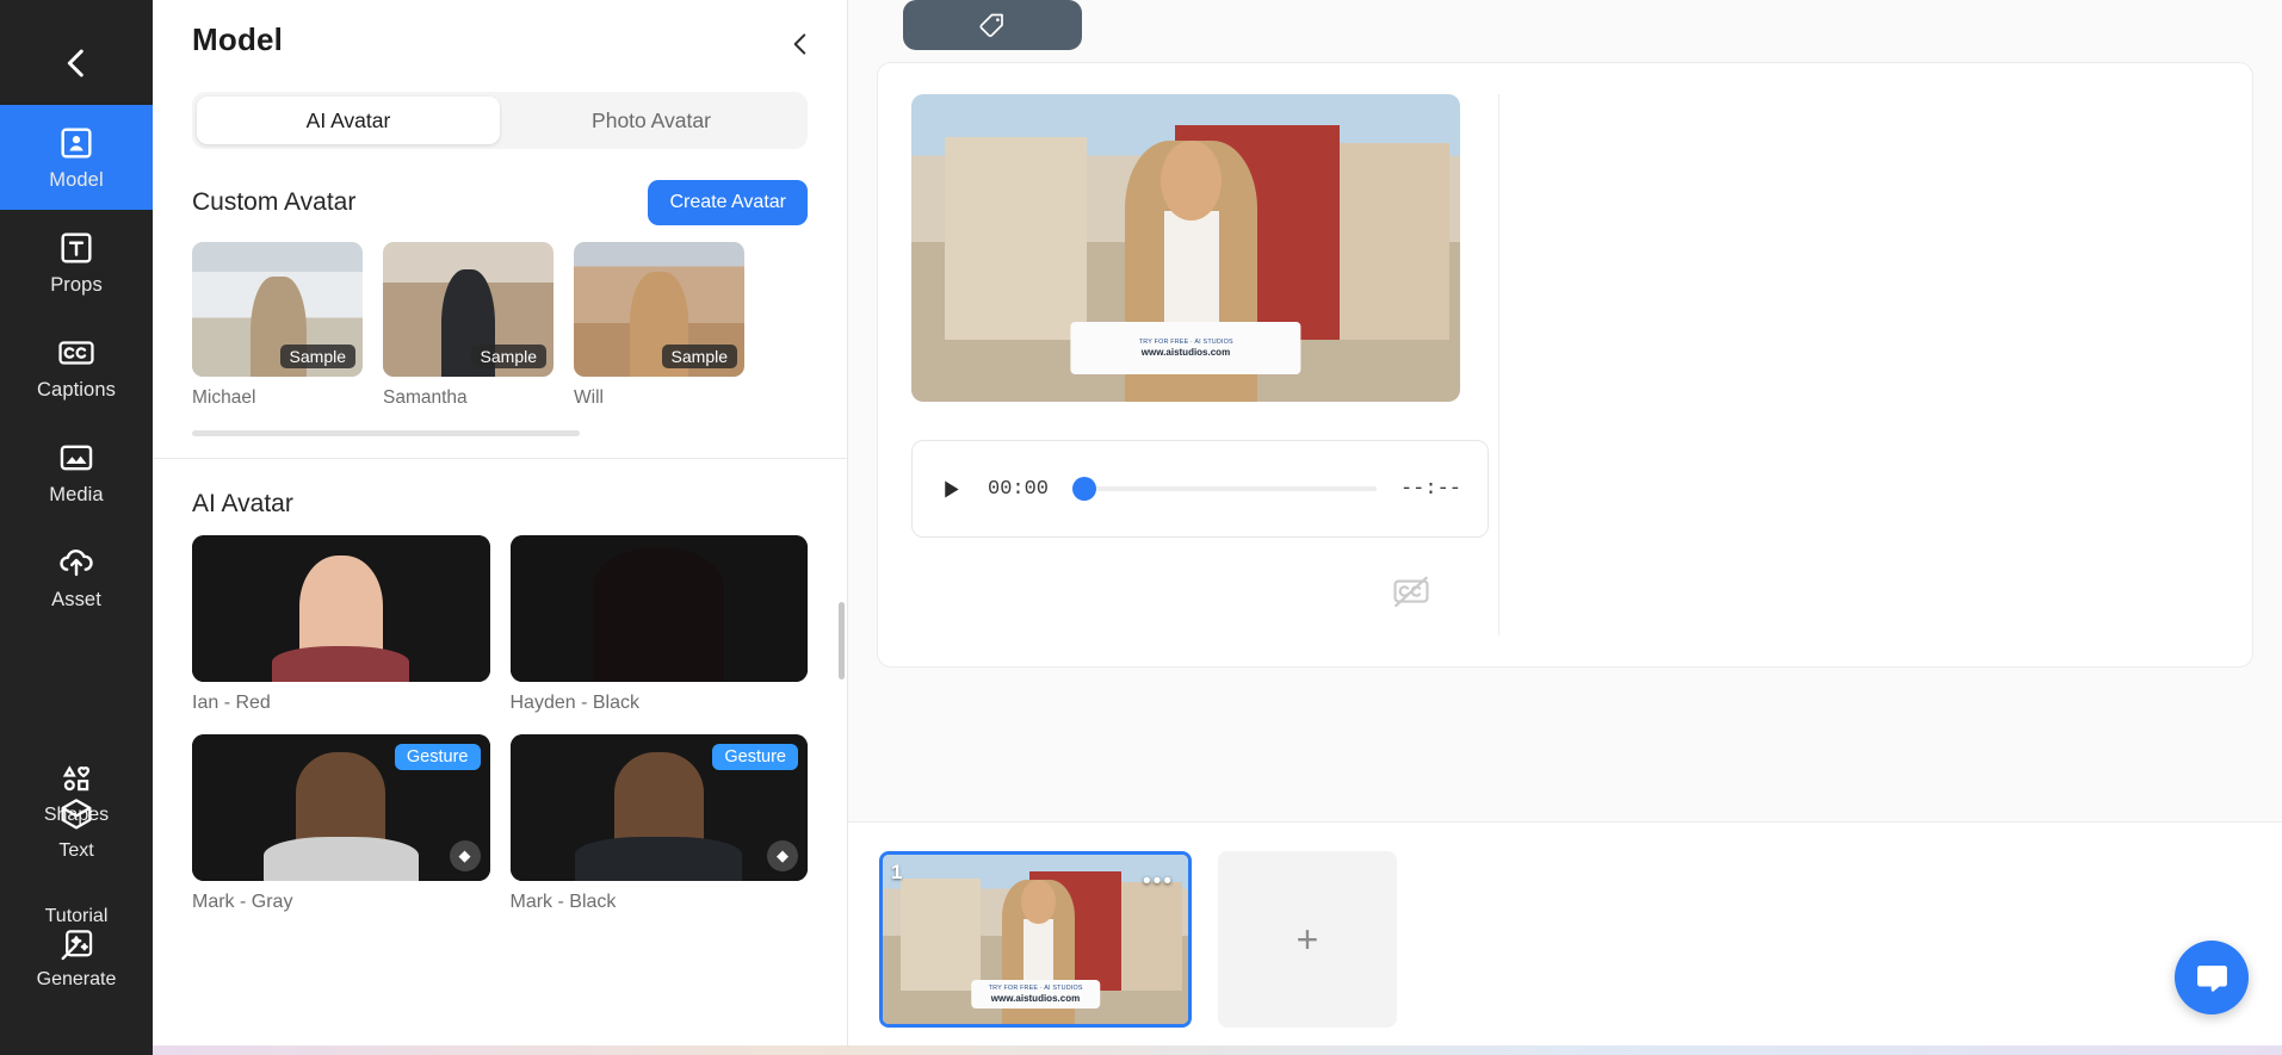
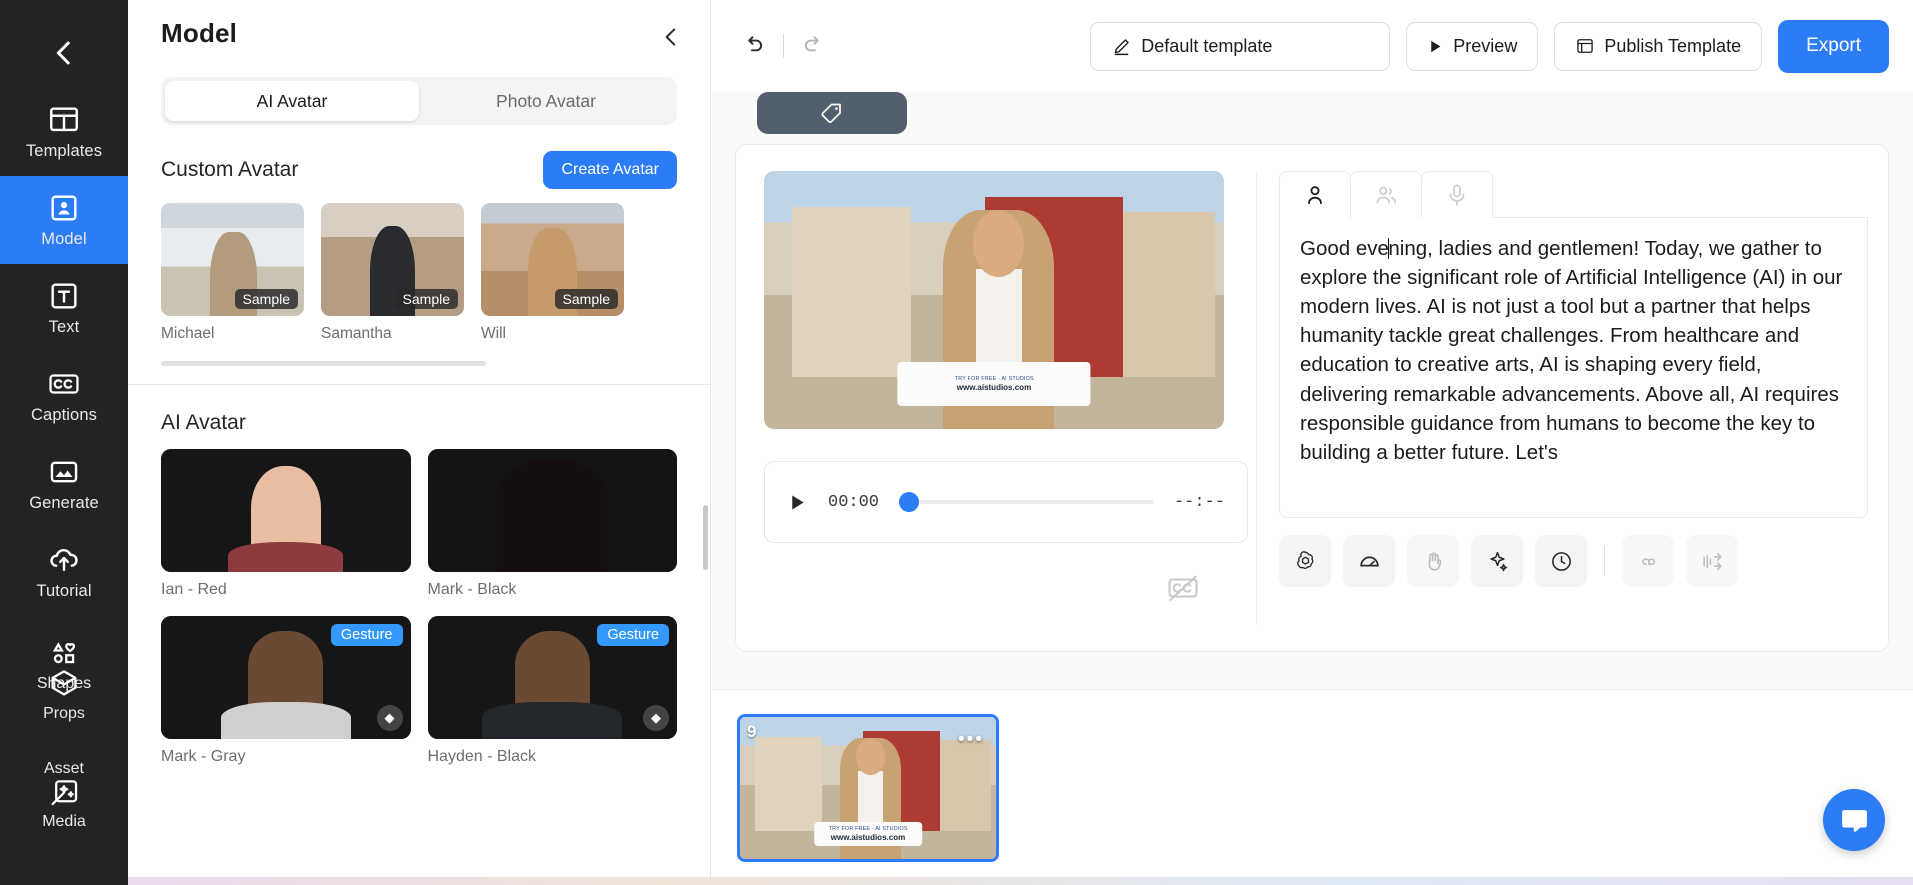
+ Templates
  Model
- Props
+ Text
  Captions
- Media
+ Generate
- Asset
+ Tutorial
- Text
+ Props
- Tutorial
+ Asset
- Generate
+ Media
  Model
  AI Avatar
  Photo Avatar
  Custom Avatar
  Create Avatar
  Sample
  Michael
  Sample
  Samantha
  Sample
  Will
  AI Avatar
  Ian - Red
- Hayden - Black
+ Mark - Black
  Gesture
  ◆
  Mark - Gray
  Gesture
  ◆
- Mark - Black
+ Hayden - Black
+ Default template
+ Preview
+ Publish Template
+ Export
  www.aistudios.com
  00:00
  --:--
+ Good evening, ladies and gentlemen! Today, we gather to explore the significant role of Artificial Intelligence (AI) in our modern lives. AI is not just a tool but a partner that helps humanity tackle great challenges. From healthcare and education to creative arts, AI is shaping every field, delivering remarkable advancements. Above all, AI requires responsible guidance from humans to become the key to building a better future. Let's
  www.aistudios.com
- 1
+ 9
  •••
- +
